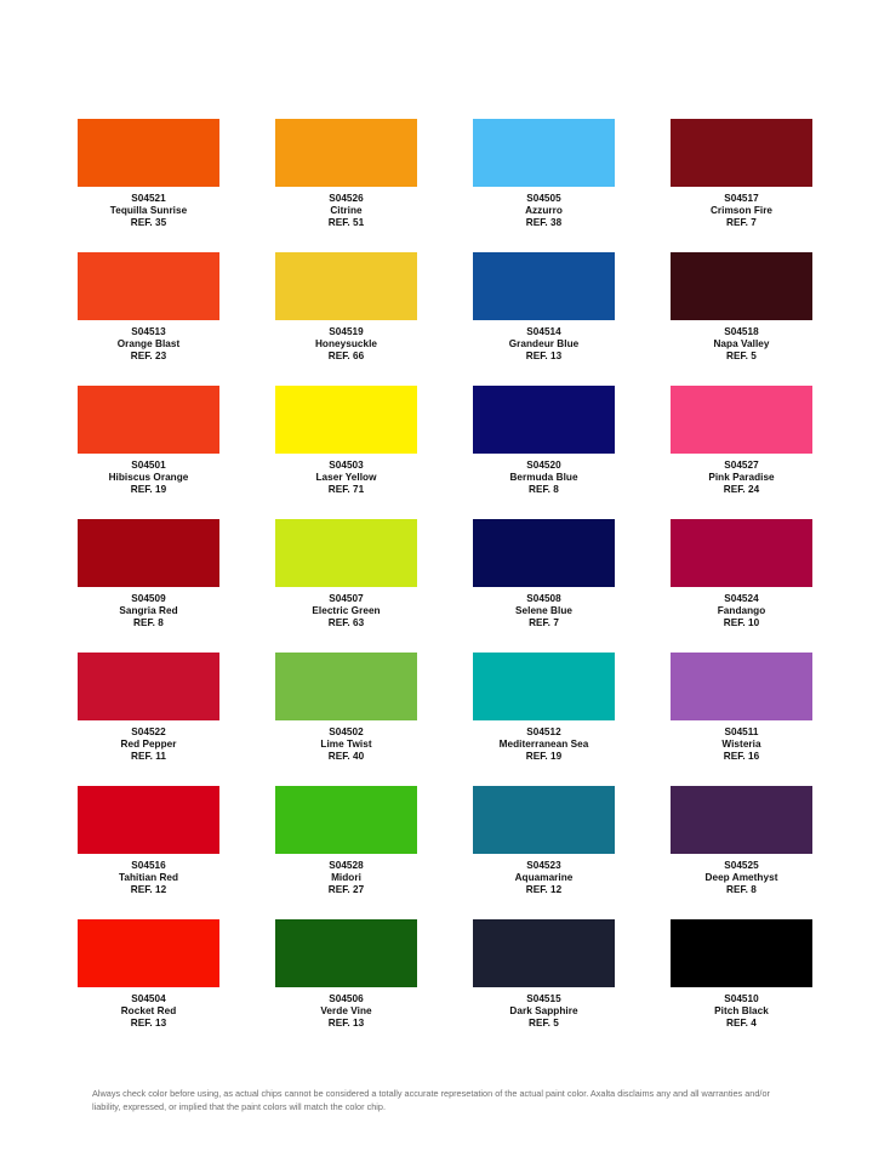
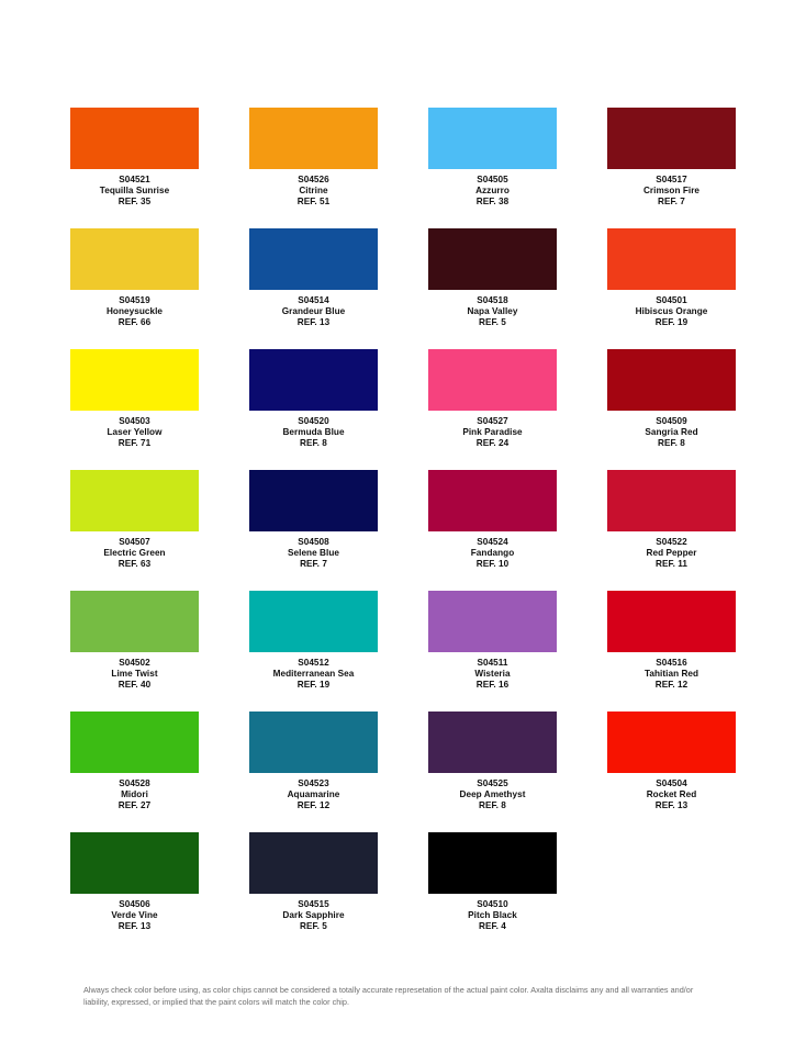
  S04521
  Tequilla Sunrise
  REF. 35
  S04526
  Citrine
  REF. 51
  S04505
  Azzurro
  REF. 38
  S04517
  Crimson Fire
  REF. 7
- S04513
- Orange Blast
- REF. 23
  S04519
  Honeysuckle
  REF. 66
  S04514
  Grandeur Blue
  REF. 13
  S04518
  Napa Valley
  REF. 5
  S04501
  Hibiscus Orange
  REF. 19
  S04503
  Laser Yellow
  REF. 71
  S04520
  Bermuda Blue
  REF. 8
  S04527
  Pink Paradise
  REF. 24
  S04509
  Sangria Red
  REF. 8
  S04507
  Electric Green
  REF. 63
  S04508
  Selene Blue
  REF. 7
  S04524
  Fandango
  REF. 10
  S04522
  Red Pepper
  REF. 11
  S04502
  Lime Twist
  REF. 40
  S04512
  Mediterranean Sea
  REF. 19
  S04511
  Wisteria
  REF. 16
  S04516
  Tahitian Red
  REF. 12
  S04528
  Midori
  REF. 27
  S04523
  Aquamarine
  REF. 12
  S04525
  Deep Amethyst
  REF. 8
  S04504
  Rocket Red
  REF. 13
  S04506
  Verde Vine
  REF. 13
  S04515
  Dark Sapphire
  REF. 5
  S04510
  Pitch Black
  REF. 4
- Always check color before using, as actual chips cannot be considered a totally accurate represetation of the actual paint color. Axalta disclaims any and all warranties and/or liability, expressed, or implied that the paint colors will match the color chip.
+ Always check color before using, as color chips cannot be considered a totally accurate represetation of the actual paint color. Axalta disclaims any and all warranties and/or liability, expressed, or implied that the paint colors will match the color chip.
